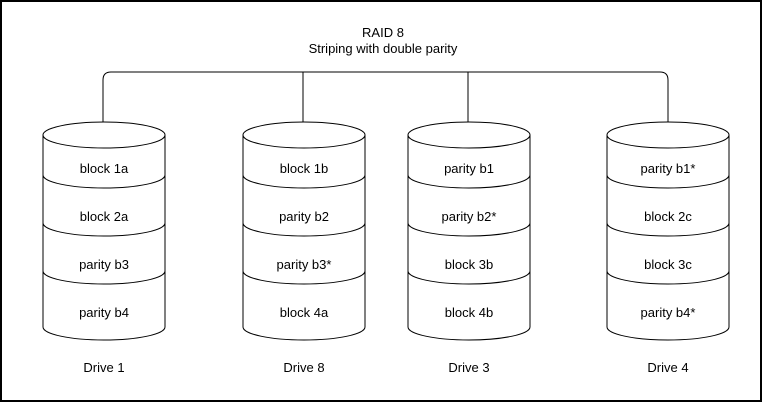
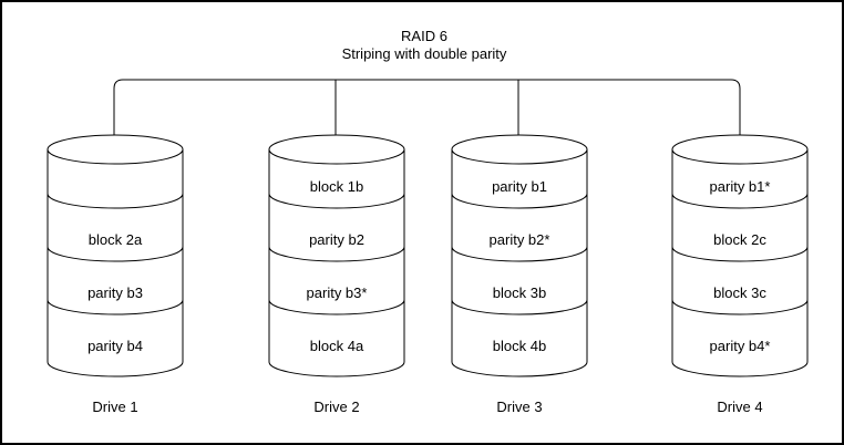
- RAID 8
+ RAID 6
  Striping with double parity
- block 1a
  block 2a
  parity b3
  parity b4
  Drive 1
  block 1b
  parity b2
  parity b3*
  block 4a
- Drive 8
+ Drive 2
  parity b1
  parity b2*
  block 3b
  block 4b
  Drive 3
  parity b1*
  block 2c
  block 3c
  parity b4*
  Drive 4
